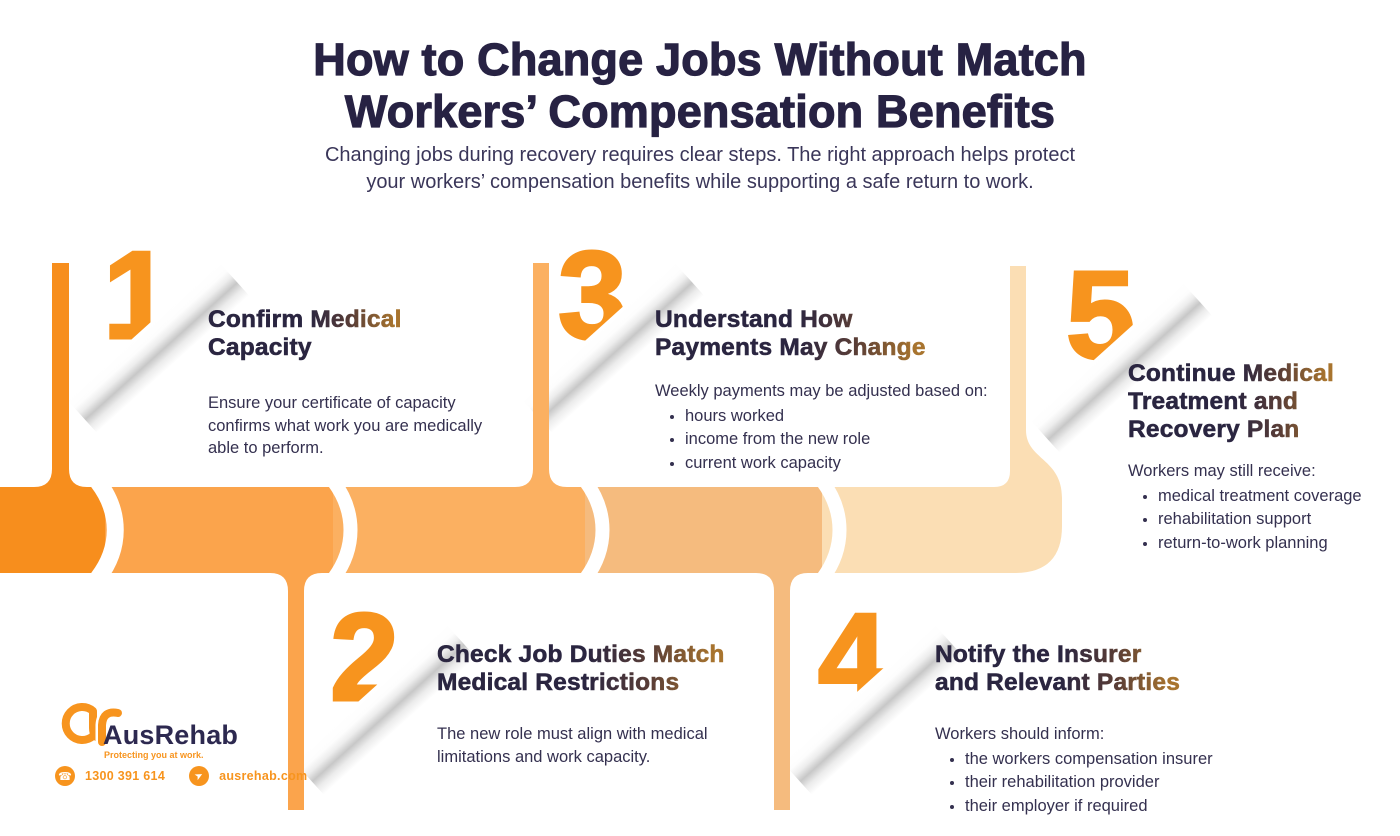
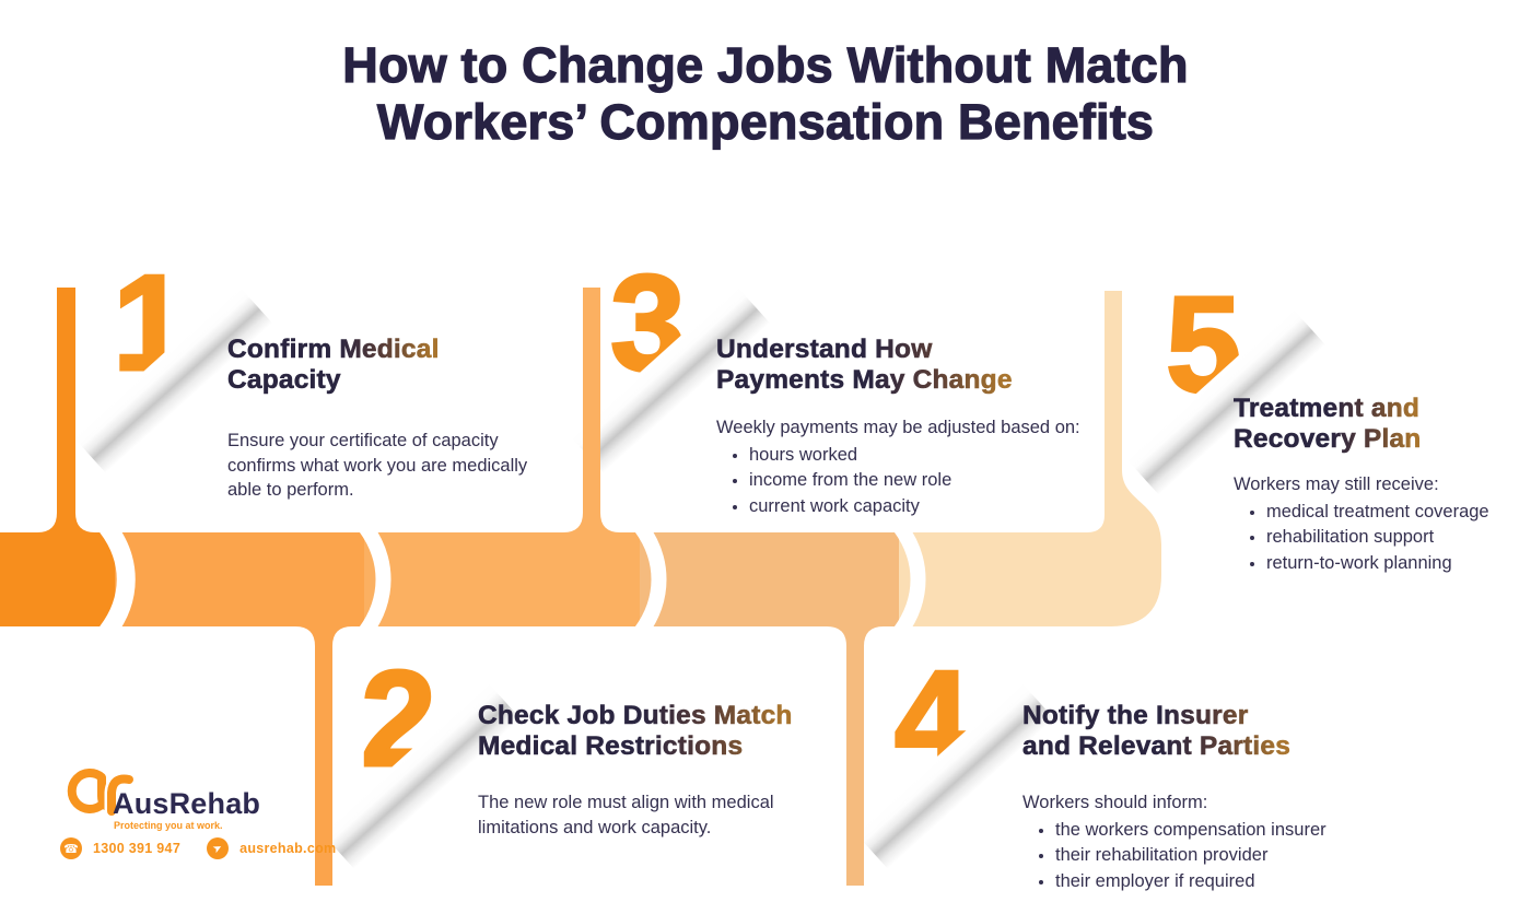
  How to Change Jobs Without Match
  Workers’ Compensation Benefits
- Changing jobs during recovery requires clear steps. The right approach helps protect
- your workers’ compensation benefits while supporting a safe return to work.
  1
  2
  3
  4
  5
  Confirm Medical
  Capacity
  Ensure your certificate of capacity confirms what work you are medically able to perform.
  Understand How
  Payments May Change
  Weekly payments may be adjusted based on:
  hours worked
  income from the new role
  current work capacity
- Continue Medical
  Treatment and
  Recovery Plan
  Workers may still receive:
  medical treatment coverage
  rehabilitation support
  return-to-work planning
  Check Job Duties Match
  Medical Restrictions
  The new role must align with medical limitations and work capacity.
  Notify the Insurer
  and Relevant Parties
  Workers should inform:
  the workers compensation insurer
  their rehabilitation provider
  their employer if required
  AusRehab
  Protecting you at work.
  ☎
- 1300 391 614
+ 1300 391 947
  ausrehab.com
